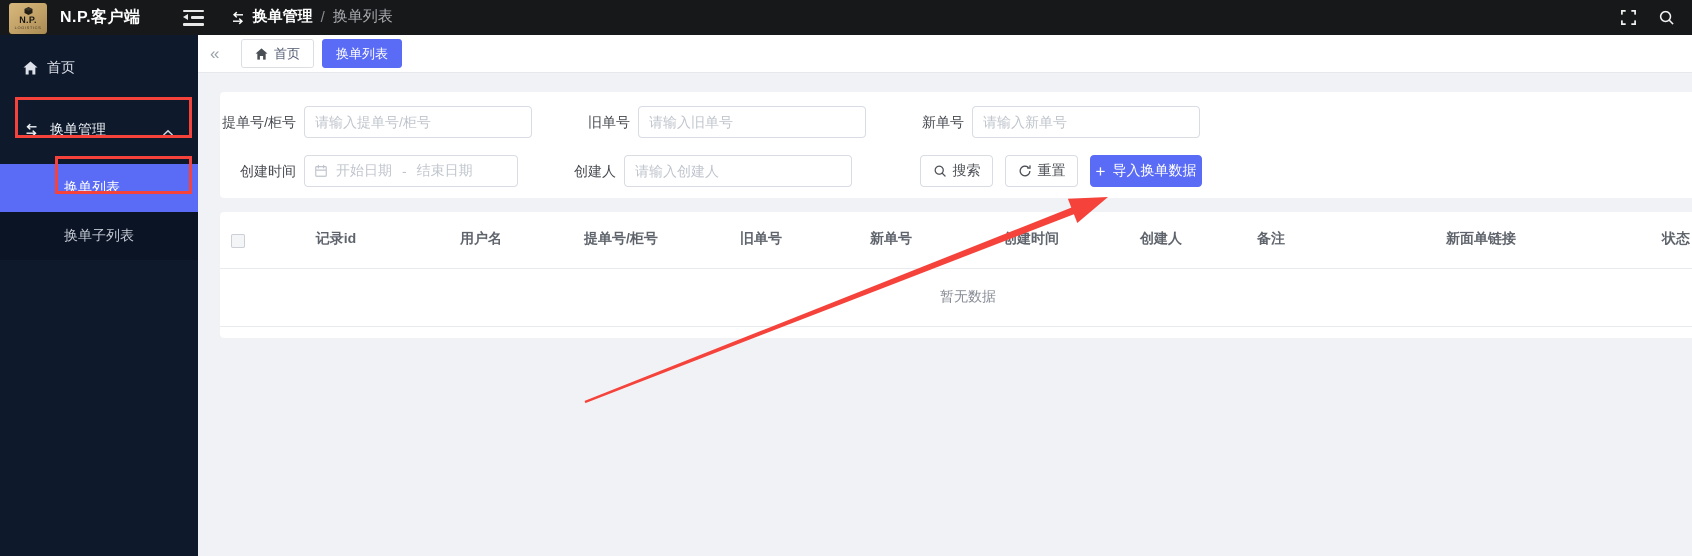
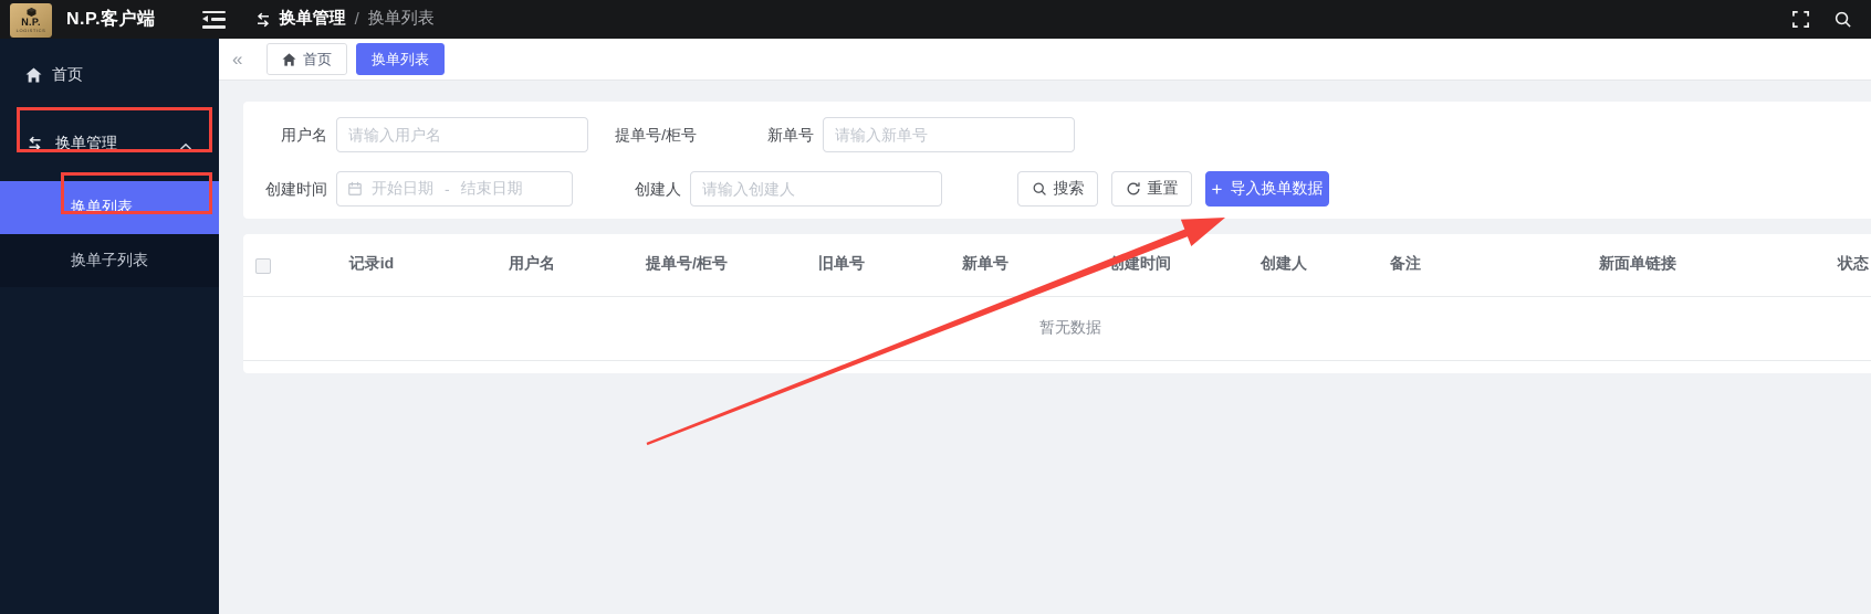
  N.P.
  N.P.客户端
  换单管理
  /
  换单列表
  首页
  换单管理
  换单列表
  换单子列表
  «
  首页
  换单列表
+ 用户名
+ 请输入用户名
  提单号/柜号
- 请输入提单号/柜号
- 旧单号
- 请输入旧单号
  新单号
  请输入新单号
  创建时间
  开始日期
  -
  结束日期
  创建人
  请输入创建人
  搜索
  重置
  +
  导入换单数据
  	记录id	用户名	提单号/柜号	旧单号	新单号	建时间	创建人	备注	新面单链接	状态
  暂无数据
